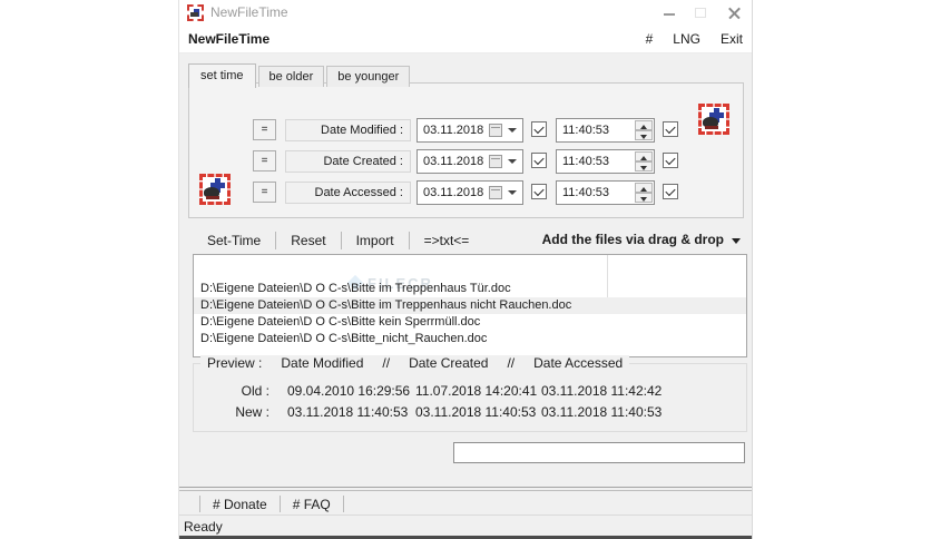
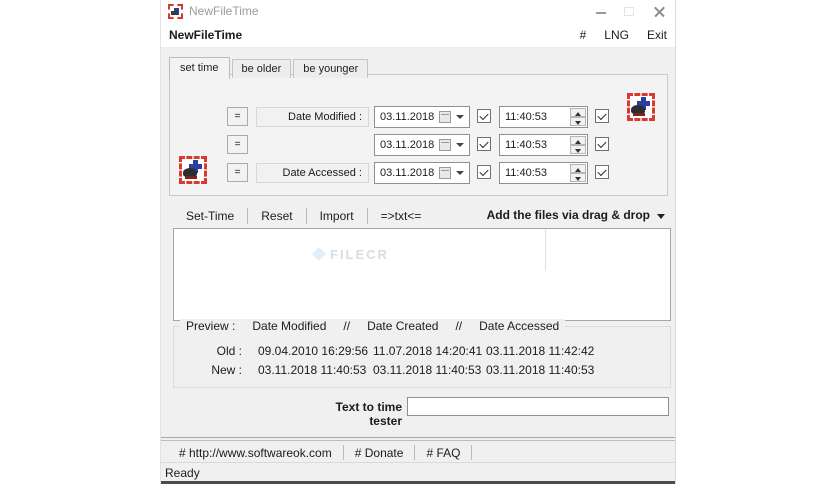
  NewFileTime
  NewFileTime
  #
  LNG
  Exit
  set time
  be older
  be younger
  =
  Date Modified :
  03.11.2018
  11:40:53
  =
- Date Created :
  03.11.2018
  11:40:53
  =
  Date Accessed :
  03.11.2018
  11:40:53
  Set-Time
  Reset
  Import
  =>txt<=
  Add the files via drag & drop
  FILECR
- D:\Eigene Dateien\D O C-s\Bitte im Treppenhaus Tür.doc
- D:\Eigene Dateien\D O C-s\Bitte im Treppenhaus nicht Rauchen.doc
- D:\Eigene Dateien\D O C-s\Bitte kein Sperrmüll.doc
- D:\Eigene Dateien\D O C-s\Bitte_nicht_Rauchen.doc
  Preview :
  Date Modified
  //
  Date Created
  //
  Date Accessed
  Old :
  09.04.2010 16:29:56
  11.07.2018 14:20:41
  03.11.2018 11:42:42
  New :
  03.11.2018 11:40:53
  03.11.2018 11:40:53
  03.11.2018 11:40:53
+ Text to time tester
+ # http://www.softwareok.com
  # Donate
  # FAQ
  Ready
